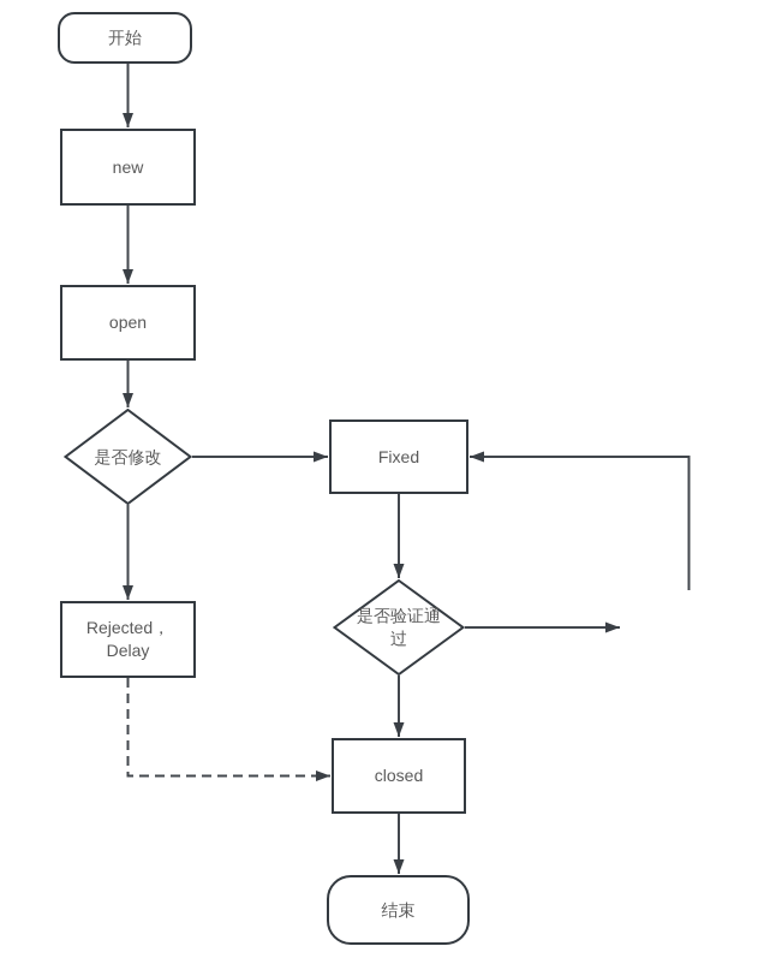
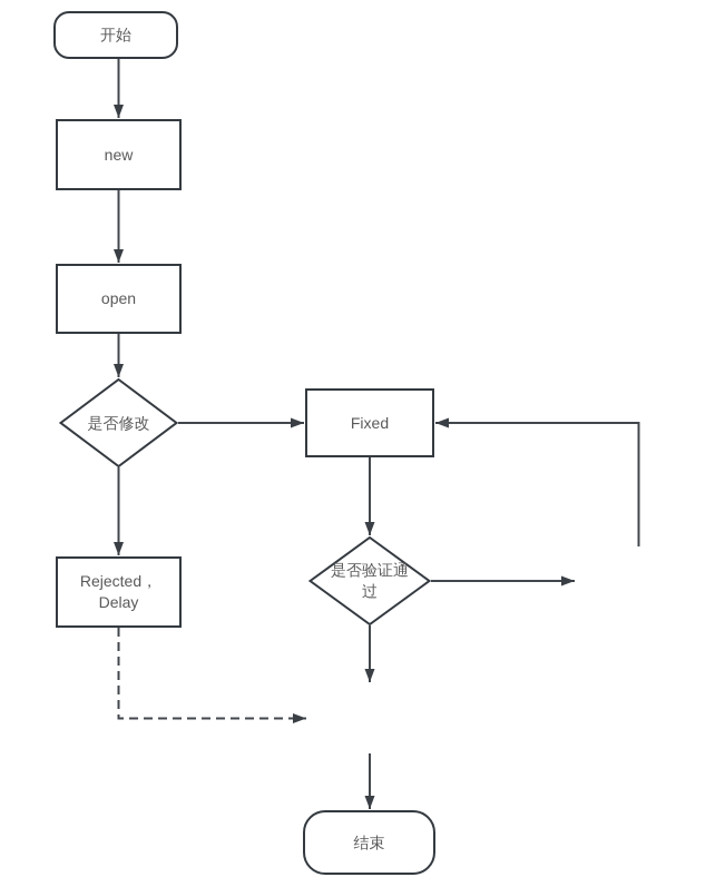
  开始
  new
  open
  是否修改
  Fixed
  Rejected，
  Delay
  是否验证通过
- closed
  结束
